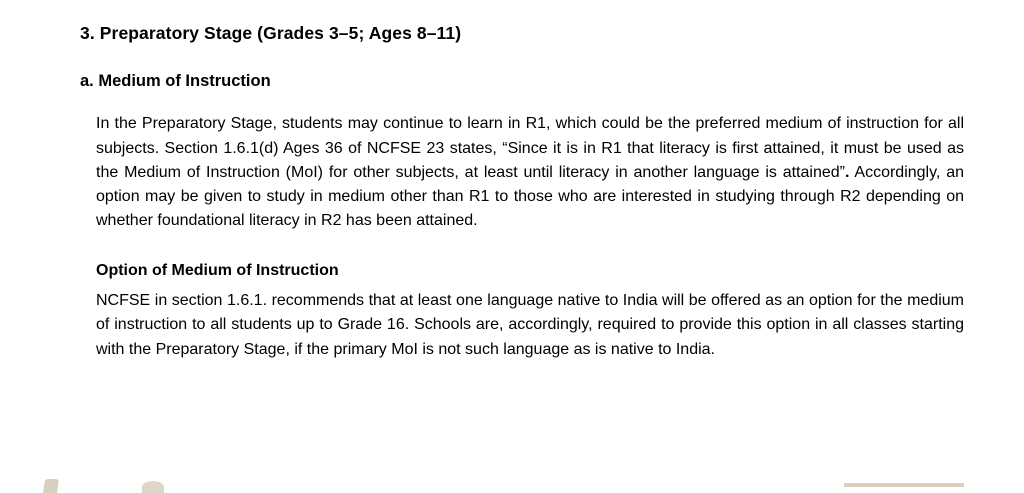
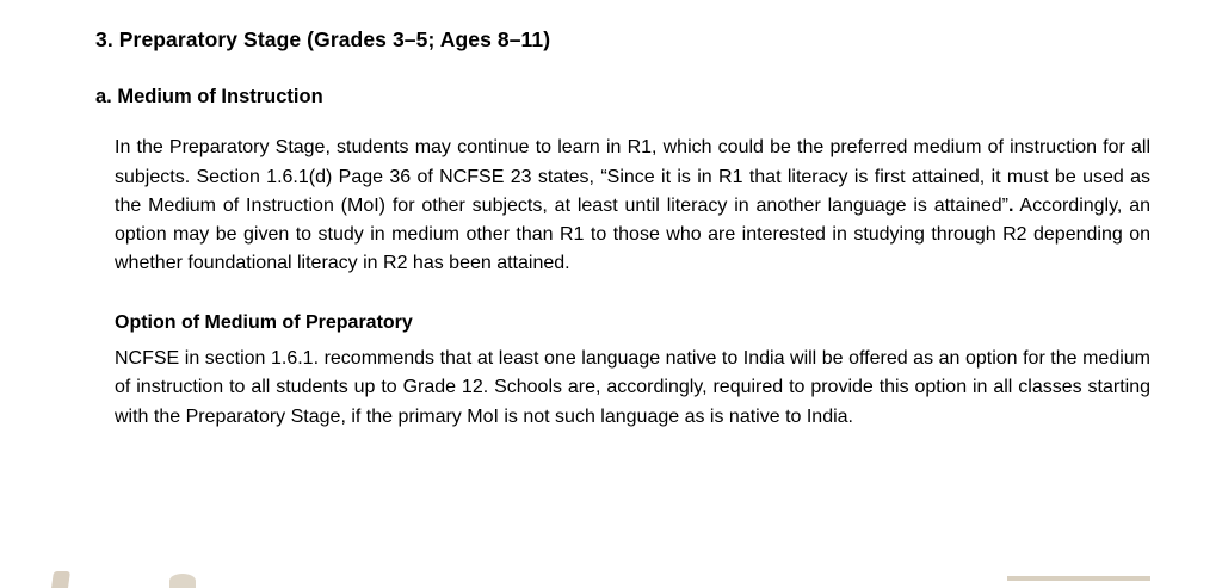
  3. Preparatory Stage (Grades 3–5; Ages 8–11)
  a. Medium of Instruction
- In the Preparatory Stage, students may continue to learn in R1, which could be the preferred medium of instruction for all subjects. Section 1.6.1(d) Ages 36 of NCFSE 23 states, “Since it is in R1 that literacy is first attained, it must be used as the Medium of Instruction (MoI) for other subjects, at least until literacy in another language is attained”. Accordingly, an option may be given to study in medium other than R1 to those who are interested in studying through R2 depending on whether foundational literacy in R2 has been attained.
+ In the Preparatory Stage, students may continue to learn in R1, which could be the preferred medium of instruction for all subjects. Section 1.6.1(d) Page 36 of NCFSE 23 states, “Since it is in R1 that literacy is first attained, it must be used as the Medium of Instruction (MoI) for other subjects, at least until literacy in another language is attained”. Accordingly, an option may be given to study in medium other than R1 to those who are interested in studying through R2 depending on whether foundational literacy in R2 has been attained.
- Option of Medium of Instruction
+ Option of Medium of Preparatory
- NCFSE in section 1.6.1. recommends that at least one language native to India will be offered as an option for the medium of instruction to all students up to Grade 16. Schools are, accordingly, required to provide this option in all classes starting with the Preparatory Stage, if the primary MoI is not such language as is native to India.
+ NCFSE in section 1.6.1. recommends that at least one language native to India will be offered as an option for the medium of instruction to all students up to Grade 12. Schools are, accordingly, required to provide this option in all classes starting with the Preparatory Stage, if the primary MoI is not such language as is native to India.
